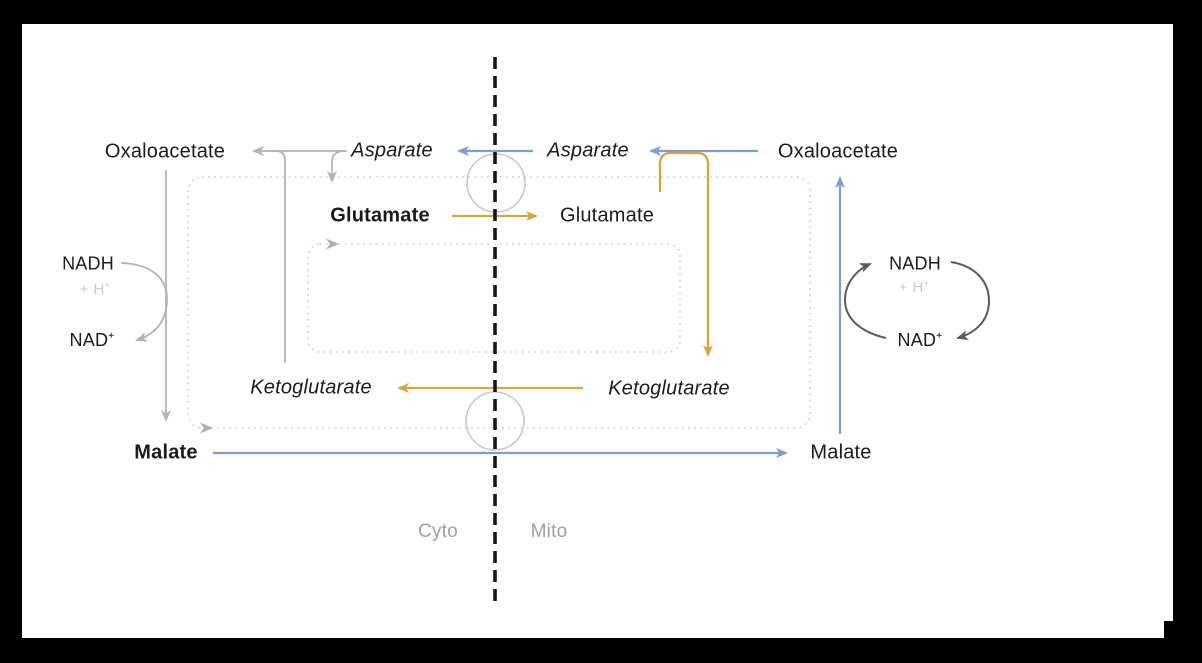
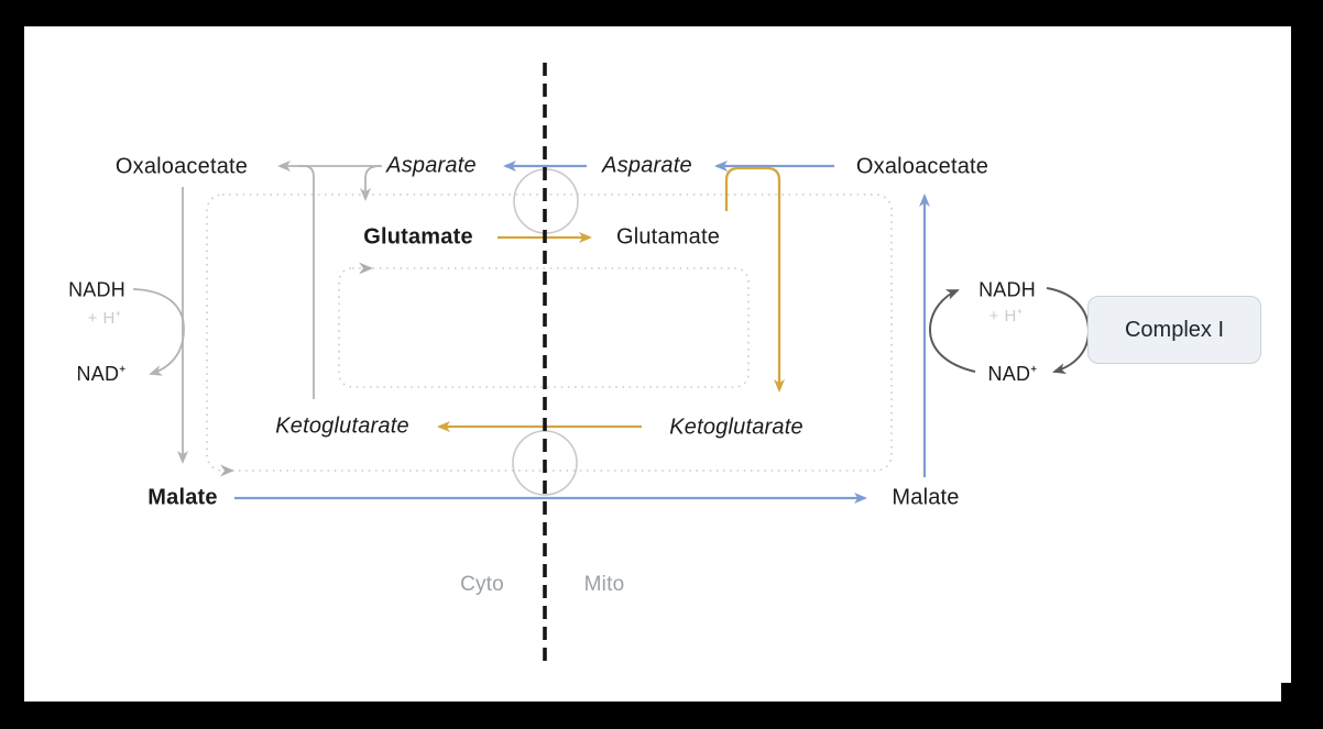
  Oxaloacetate
  Asparate
  Asparate
  Oxaloacetate
  Glutamate
  Glutamate
  NADH
  + H⁺
  NAD⁺
  NADH
  + H⁺
  NAD⁺
  Ketoglutarate
  Ketoglutarate
  Malate
  Malate
  Cyto
  Mito
+ Complex I
